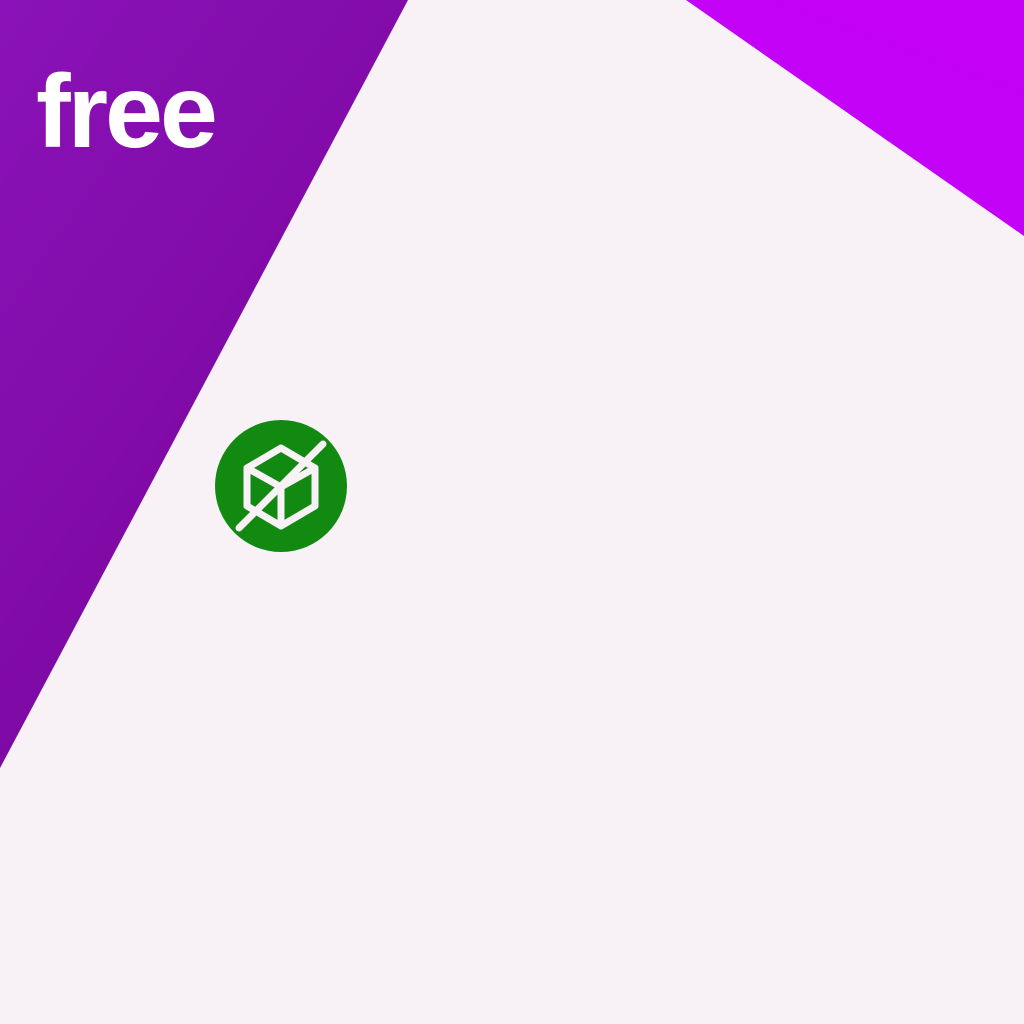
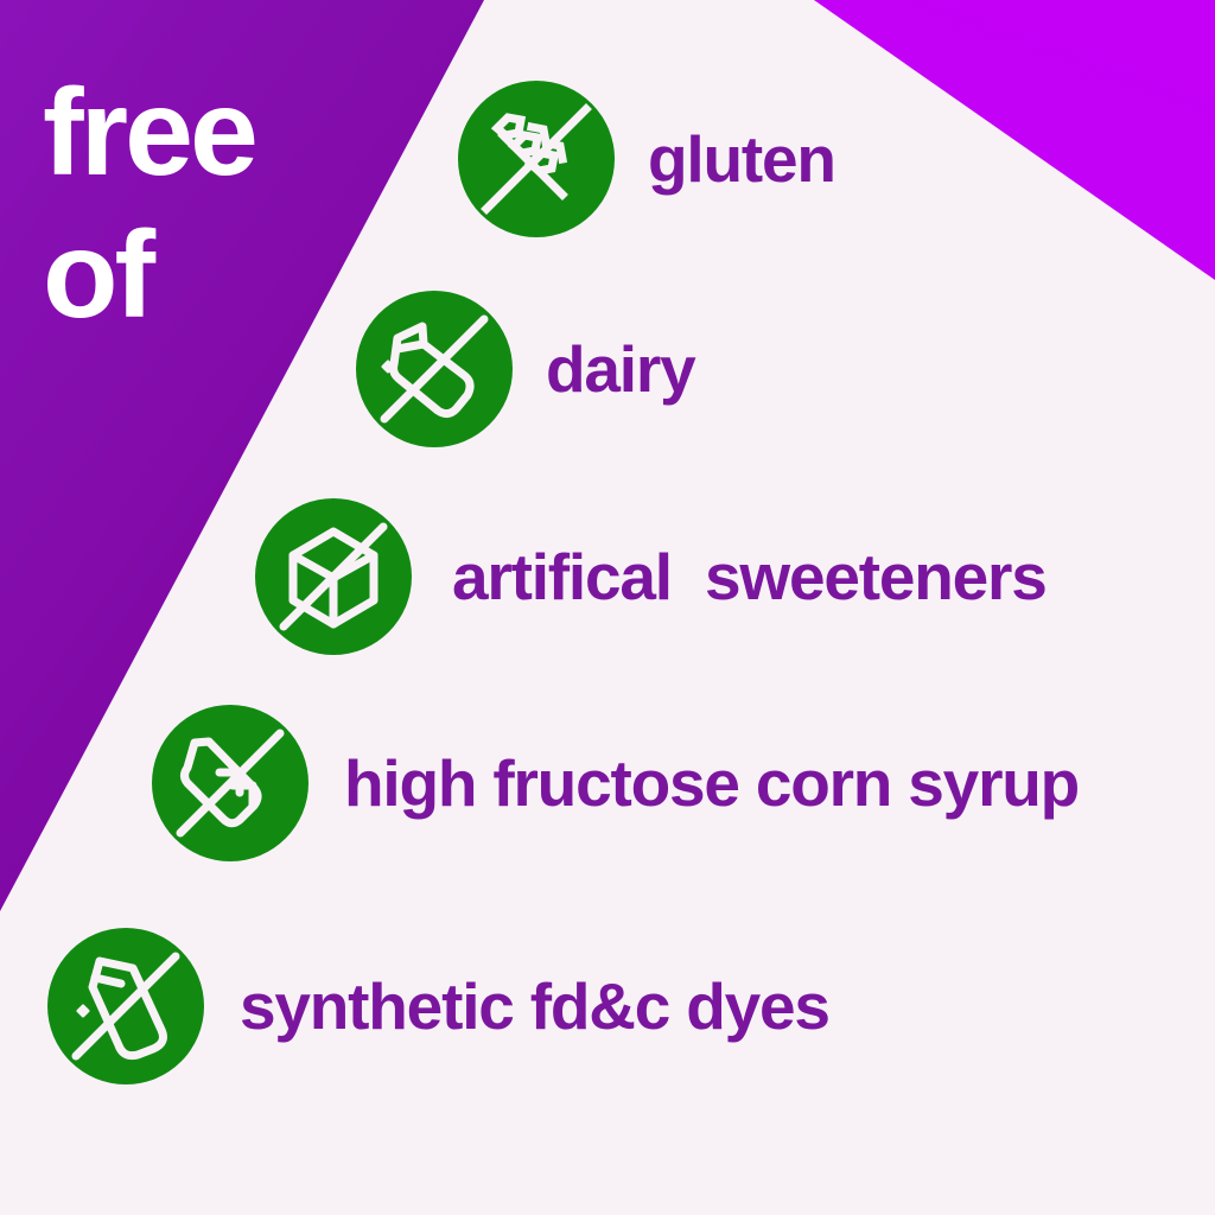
  free
+ of
+ gluten
+ dairy
+ artifical sweeteners
+ high fructose corn syrup
+ synthetic fd&c dyes
